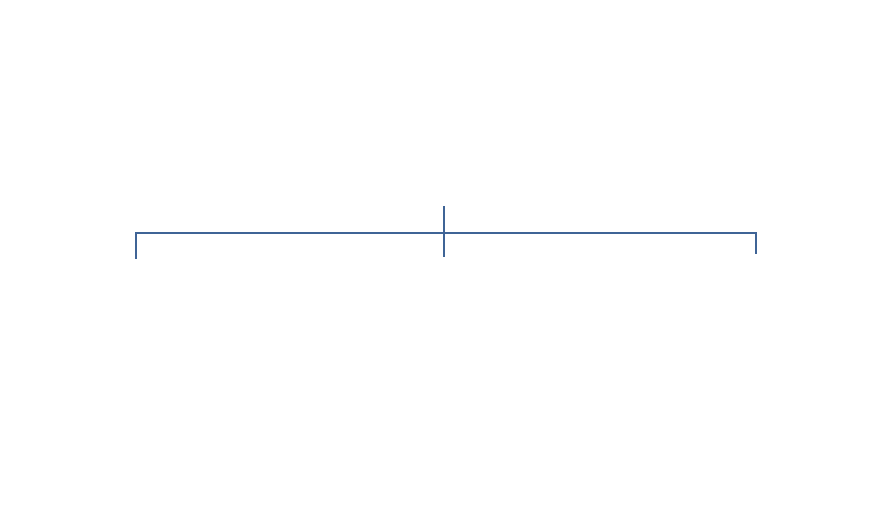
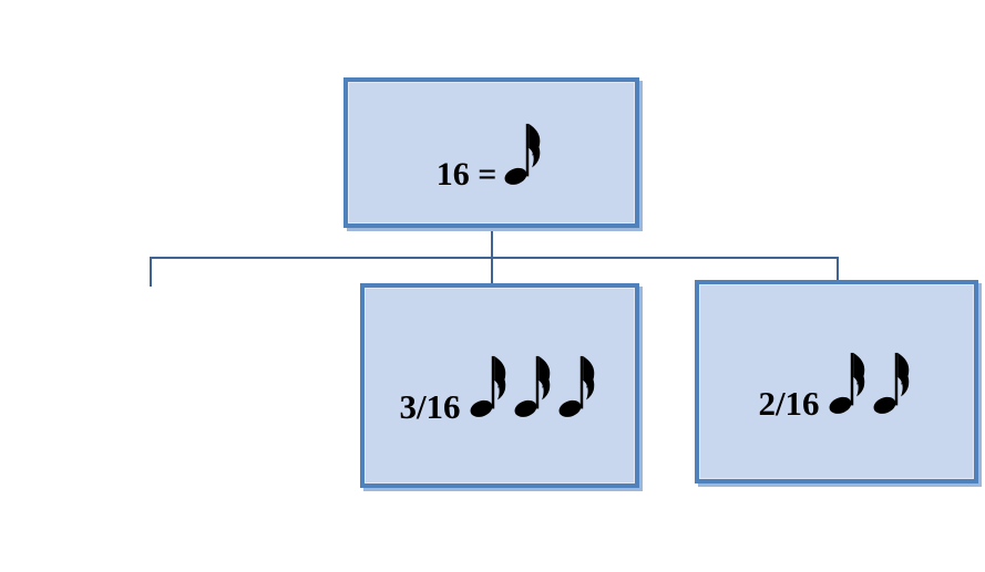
+ 16 =
+ 3/16
+ 2/16
